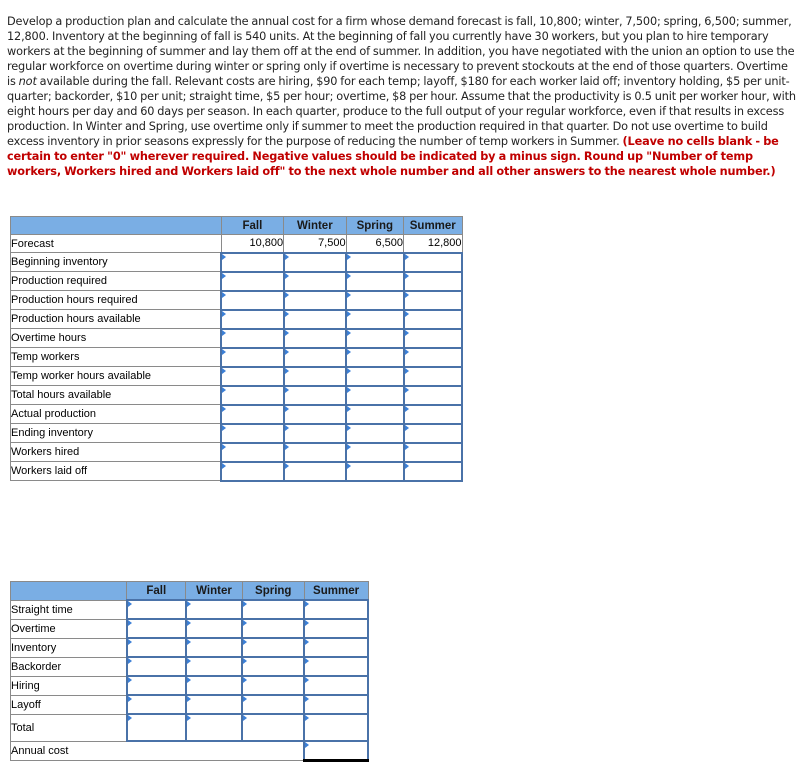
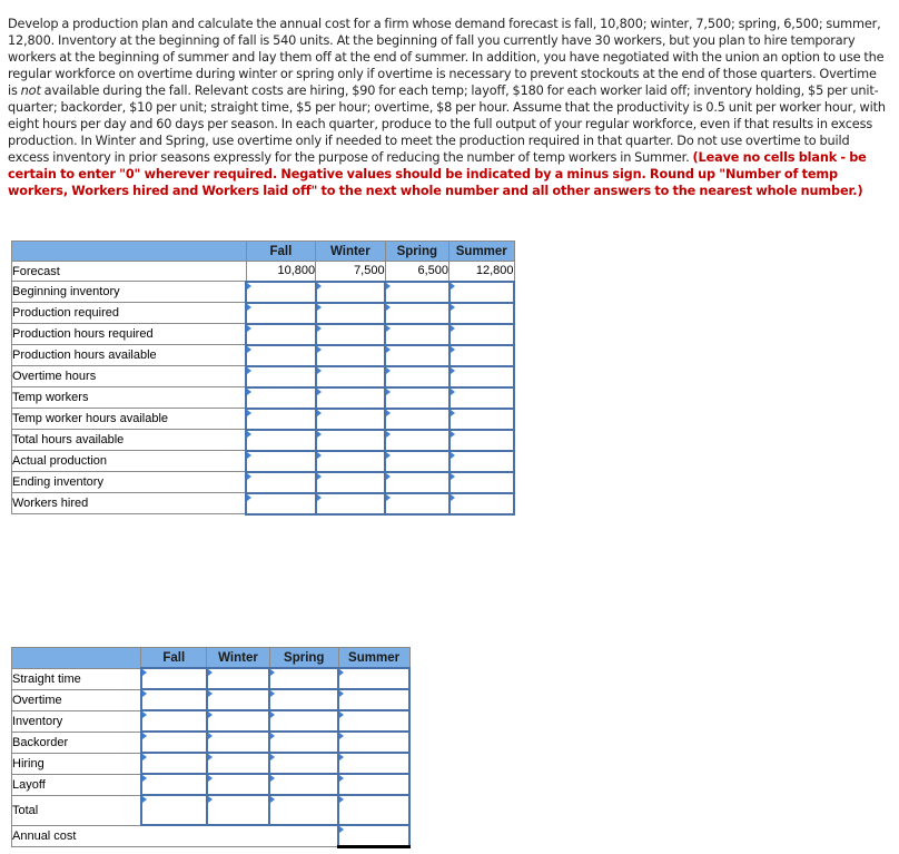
- Develop a production plan and calculate the annual cost for a firm whose demand forecast is fall, 10,800; winter, 7,500; spring, 6,500; summer, 12,800. Inventory at the beginning of fall is 540 units. At the beginning of fall you currently have 30 workers, but you plan to hire temporary workers at the beginning of summer and lay them off at the end of summer. In addition, you have negotiated with the union an option to use the regular workforce on overtime during winter or spring only if overtime is necessary to prevent stockouts at the end of those quarters. Overtime is not available during the fall. Relevant costs are hiring, $90 for each temp; layoff, $180 for each worker laid off; inventory holding, $5 per unit-quarter; backorder, $10 per unit; straight time, $5 per hour; overtime, $8 per hour. Assume that the productivity is 0.5 unit per worker hour, with eight hours per day and 60 days per season. In each quarter, produce to the full output of your regular workforce, even if that results in excess production. In Winter and Spring, use overtime only if summer to meet the production required in that quarter. Do not use overtime to build excess inventory in prior seasons expressly for the purpose of reducing the number of temp workers in Summer. (Leave no cells blank - be certain to enter "0" wherever required. Negative values should be indicated by a minus sign. Round up "Number of temp workers, Workers hired and Workers laid off" to the next whole number and all other answers to the nearest whole number.)
+ Develop a production plan and calculate the annual cost for a firm whose demand forecast is fall, 10,800; winter, 7,500; spring, 6,500; summer, 12,800. Inventory at the beginning of fall is 540 units. At the beginning of fall you currently have 30 workers, but you plan to hire temporary workers at the beginning of summer and lay them off at the end of summer. In addition, you have negotiated with the union an option to use the regular workforce on overtime during winter or spring only if overtime is necessary to prevent stockouts at the end of those quarters. Overtime is not available during the fall. Relevant costs are hiring, $90 for each temp; layoff, $180 for each worker laid off; inventory holding, $5 per unit-quarter; backorder, $10 per unit; straight time, $5 per hour; overtime, $8 per hour. Assume that the productivity is 0.5 unit per worker hour, with eight hours per day and 60 days per season. In each quarter, produce to the full output of your regular workforce, even if that results in excess production. In Winter and Spring, use overtime only if needed to meet the production required in that quarter. Do not use overtime to build excess inventory in prior seasons expressly for the purpose of reducing the number of temp workers in Summer. (Leave no cells blank - be certain to enter "0" wherever required. Negative values should be indicated by a minus sign. Round up "Number of temp workers, Workers hired and Workers laid off" to the next whole number and all other answers to the nearest whole number.)
  	Fall	Winter	Spring	Summer
  Forecast	10,800	7,500	6,500	12,800
  Beginning inventory
  Production required
  Production hours required
  Production hours available
  Overtime hours
  Temp workers
  Temp worker hours available
  Total hours available
  Actual production
  Ending inventory
  Workers hired
- Workers laid off
  	Fall	Winter	Spring	Summer
  Straight time
  Overtime
  Inventory
  Backorder
  Hiring
  Layoff
  Total
  Annual cost
